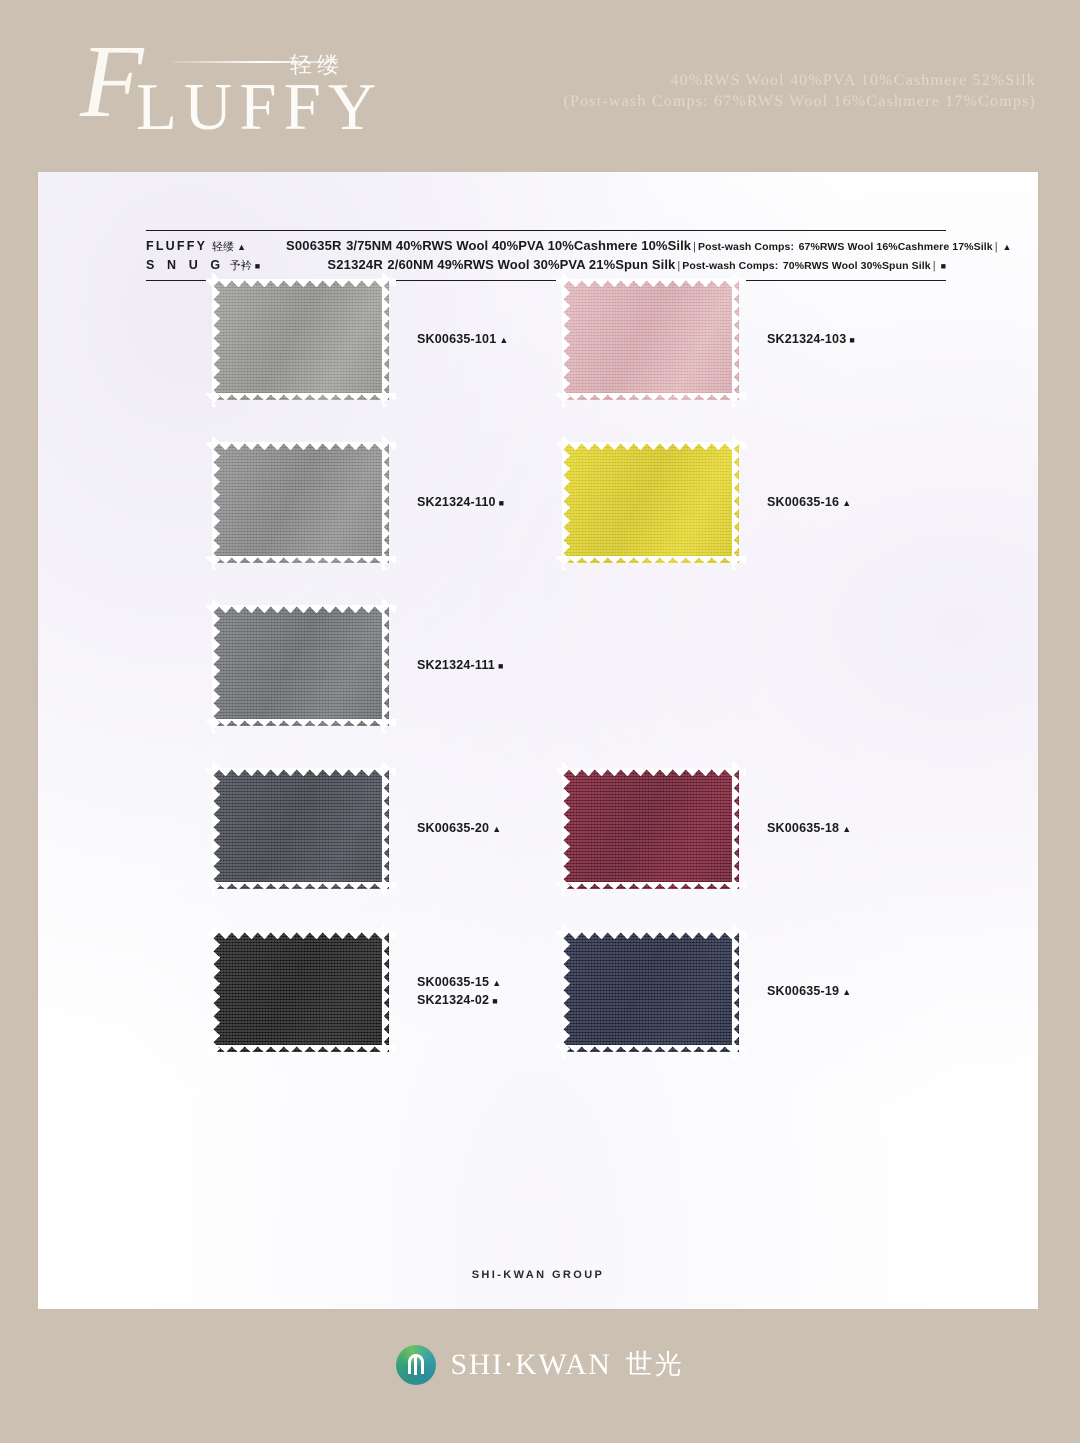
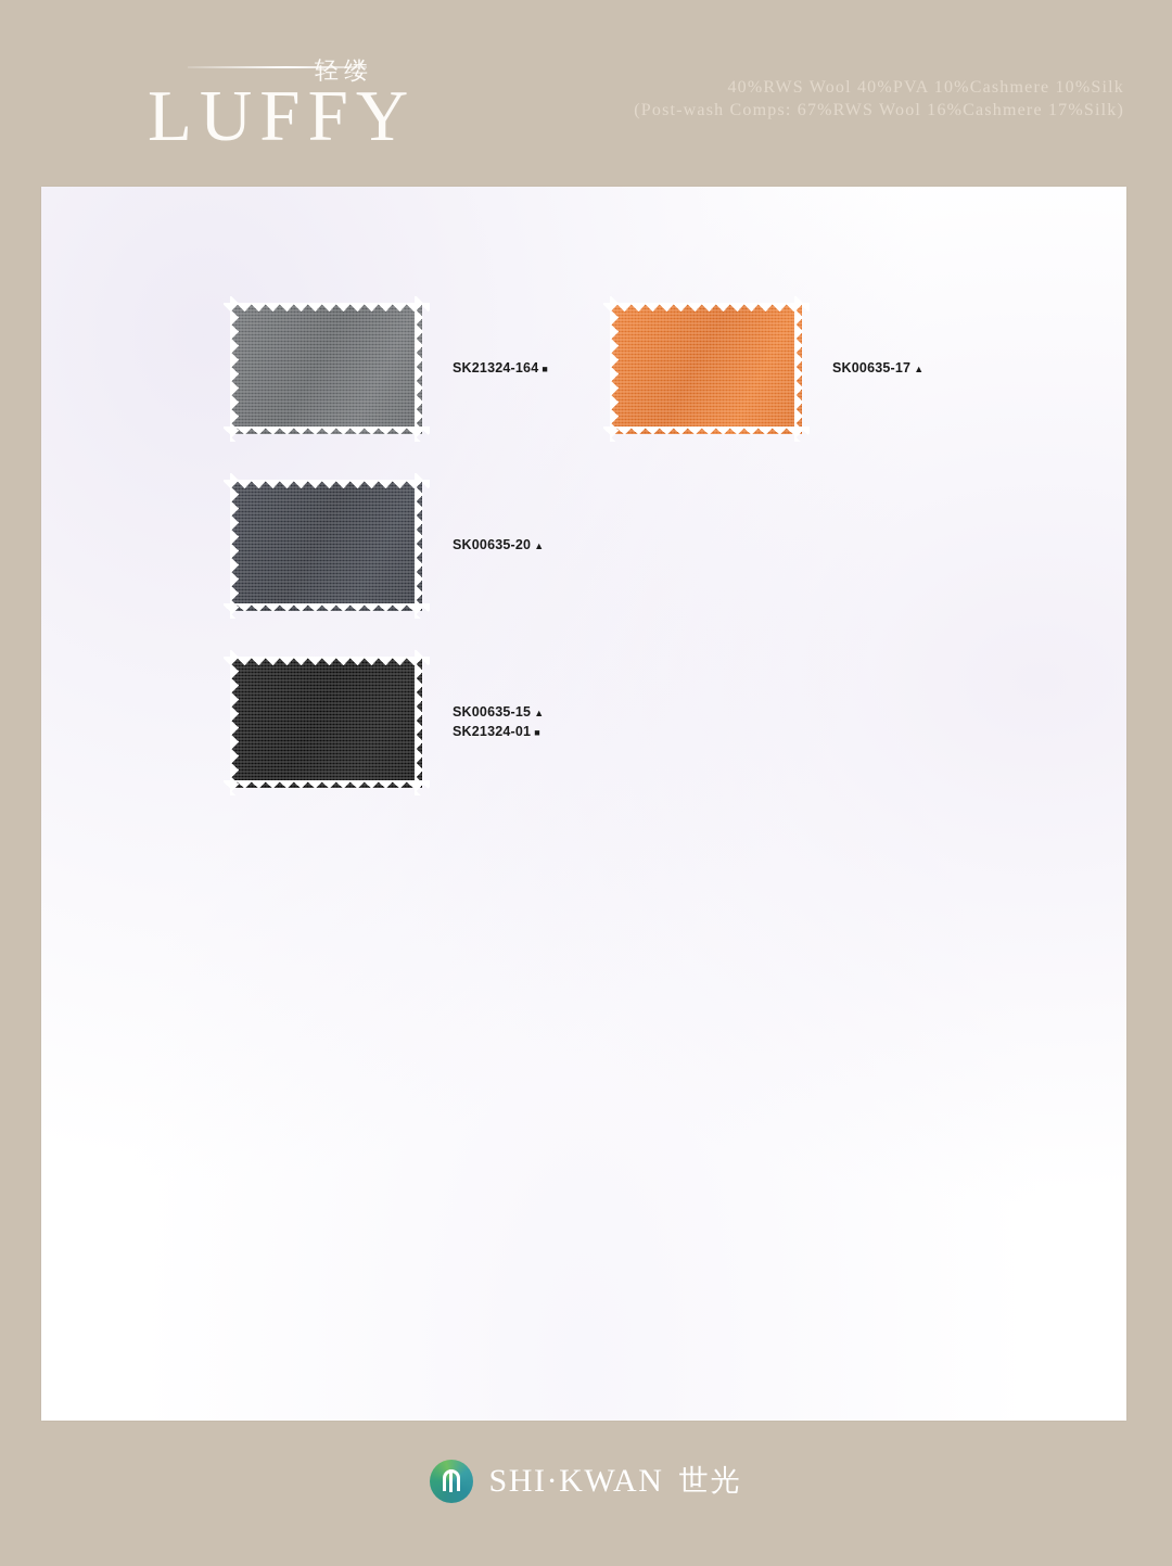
- F
  轻缕
  LUFFY
- 40%RWS Wool 40%PVA 10%Cashmere 52%Silk
+ 40%RWS Wool 40%PVA 10%Cashmere 10%Silk
- (Post-wash Comps: 67%RWS Wool 16%Cashmere 17%Comps)
+ (Post-wash Comps: 67%RWS Wool 16%Cashmere 17%Silk)
- FLUFFY 轻缕 ▲
- S00635R 3/75NM 40%RWS Wool 40%PVA 10%Cashmere 10%Silk | Post-wash Comps: 67%RWS Wool 16%Cashmere 17%Silk | ▲
- S N U G 予衿 ■
- S21324R 2/60NM 49%RWS Wool 30%PVA 21%Spun Silk | Post-wash Comps: 70%RWS Wool 30%Spun Silk | ■
- SK00635-101 ▲
- SK21324-103 ■
- SK21324-110 ■
- SK00635-16 ▲
- SK21324-111 ■
+ SK21324-164 ■
+ SK00635-17 ▲
  SK00635-20 ▲
- SK00635-18 ▲
  SK00635-15 ▲
- SK21324-02 ■
+ SK21324-01 ■
- SK00635-19 ▲
- SHI-KWAN GROUP
  SHI·KWAN
  世光
